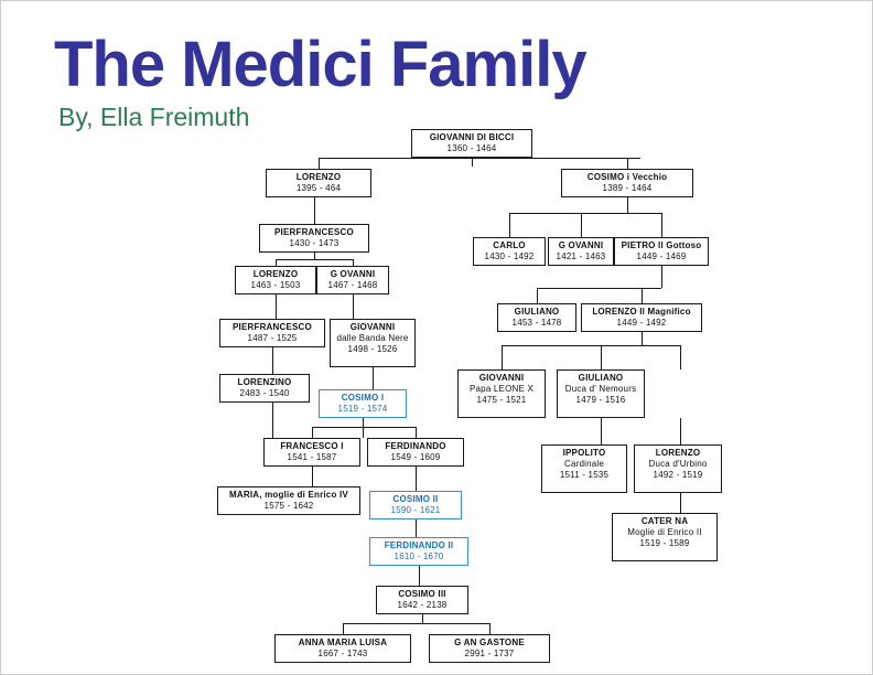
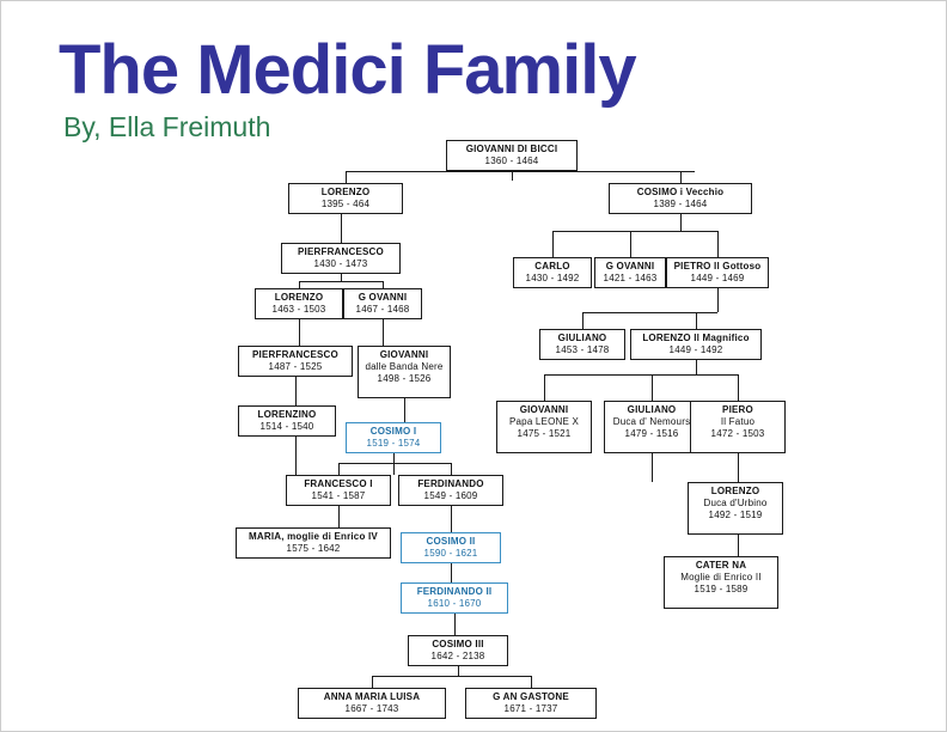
  The Medici Family
  By, Ella Freimuth
  GIOVANNI DI BICCI
  1360 - 1464
  LORENZO
  1395 - 464
  COSIMO i Vecchio
  1389 - 1464
  PIERFRANCESCO
  1430 - 1473
  CARLO
  1430 - 1492
  G OVANNI
  1421 - 1463
  PIETRO Il Gottoso
  1449 - 1469
  LORENZO
  1463 - 1503
  G OVANNI
  1467 - 1468
  GIULIANO
  1453 - 1478
  LORENZO Il Magnifico
  1449 - 1492
  PIERFRANCESCO
  1487 - 1525
  GIOVANNI
  dalle Banda Nere
  1498 - 1526
  GIOVANNI
  Papa LEONE X
  1475 - 1521
  GIULIANO
  Duca d' Nemours
  1479 - 1516
+ PIERO
+ Il Fatuo
+ 1472 - 1503
  LORENZINO
- 2483 - 1540
+ 1514 - 1540
  COSIMO I
  1519 - 1574
  FRANCESCO I
  1541 - 1587
  FERDINANDO
  1549 - 1609
- IPPOLITO
- Cardinale
- 1511 - 1535
  LORENZO
  Duca d'Urbino
  1492 - 1519
  MARIA, moglie di Enrico IV
  1575 - 1642
  COSIMO II
  1590 - 1621
  CATER NA
  Moglie di Enrico II
  1519 - 1589
  FERDINANDO II
  1610 - 1670
  COSIMO III
  1642 - 2138
  ANNA MARIA LUISA
  1667 - 1743
  G AN GASTONE
- 2991 - 1737
+ 1671 - 1737
